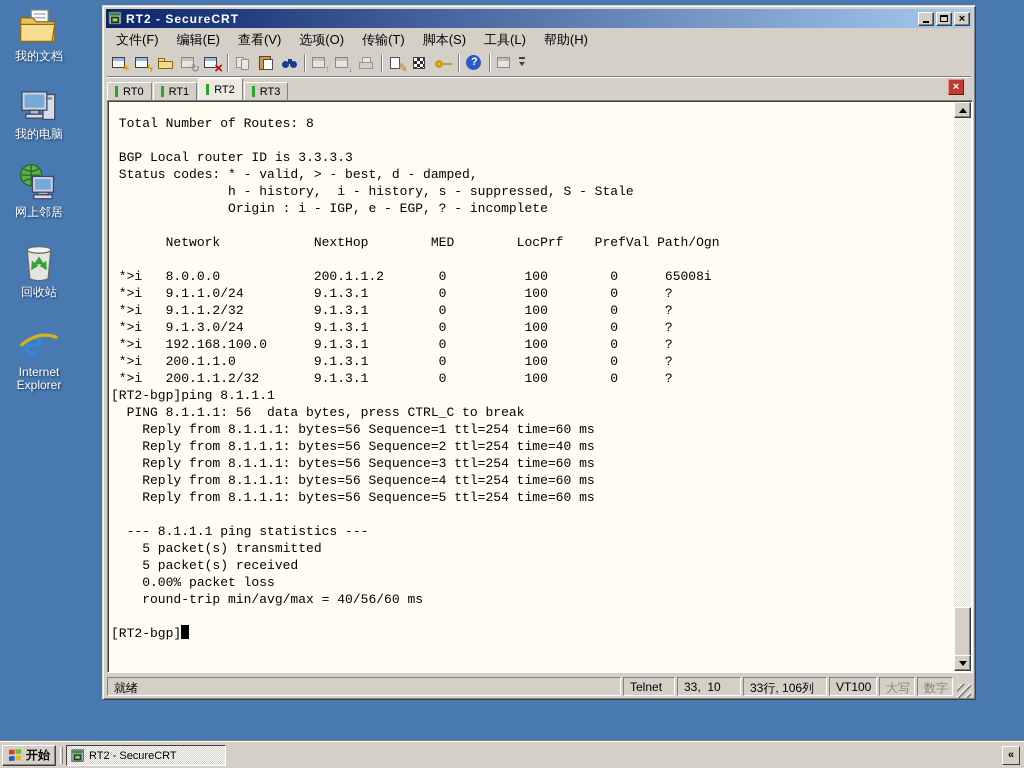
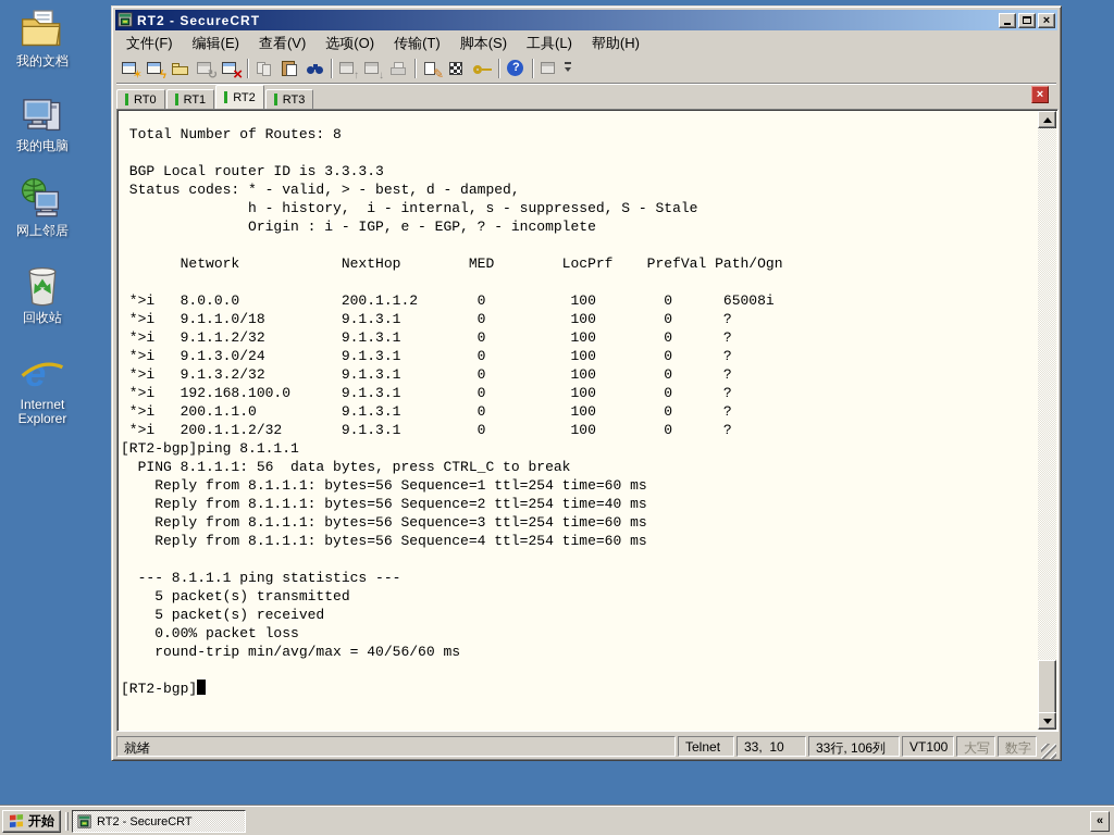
  我的文档
  我的电脑
  网上邻居
  回收站
  e
  Internet Explorer
  RT2 - SecureCRT
  ×
  文件(F)
  编辑(E)
  查看(V)
  选项(O)
  传输(T)
  脚本(S)
  工具(L)
  帮助(H)
  RT0
  RT1
  RT2
  RT3
  ×
  Total Number of Routes: 8
  BGP Local router ID is 3.3.3.3
  Status codes: * - valid, > - best, d - damped,
- h - history, i - history, s - suppressed, S - Stale
+ h - history, i - internal, s - suppressed, S - Stale
  Origin : i - IGP, e - EGP, ? - incomplete
  Network NextHop MED LocPrf PrefVal Path/Ogn
  *>i 8.0.0.0 200.1.1.2 0 100 0 65008i
- *>i 9.1.1.0/24 9.1.3.1 0 100 0 ?
+ *>i 9.1.1.0/18 9.1.3.1 0 100 0 ?
  *>i 9.1.1.2/32 9.1.3.1 0 100 0 ?
  *>i 9.1.3.0/24 9.1.3.1 0 100 0 ?
+ *>i 9.1.3.2/32 9.1.3.1 0 100 0 ?
  *>i 192.168.100.0 9.1.3.1 0 100 0 ?
  *>i 200.1.1.0 9.1.3.1 0 100 0 ?
  *>i 200.1.1.2/32 9.1.3.1 0 100 0 ?
  [RT2-bgp]ping 8.1.1.1
  PING 8.1.1.1: 56 data bytes, press CTRL_C to break
  Reply from 8.1.1.1: bytes=56 Sequence=1 ttl=254 time=60 ms
  Reply from 8.1.1.1: bytes=56 Sequence=2 ttl=254 time=40 ms
  Reply from 8.1.1.1: bytes=56 Sequence=3 ttl=254 time=60 ms
  Reply from 8.1.1.1: bytes=56 Sequence=4 ttl=254 time=60 ms
- Reply from 8.1.1.1: bytes=56 Sequence=5 ttl=254 time=60 ms
  --- 8.1.1.1 ping statistics ---
  5 packet(s) transmitted
  5 packet(s) received
  0.00% packet loss
  round-trip min/avg/max = 40/56/60 ms
  [RT2-bgp]
  就绪
  Telnet
  33, 10
  33行, 106列
  VT100
  大写
  数字
  开始
  RT2 - SecureCRT
  «
